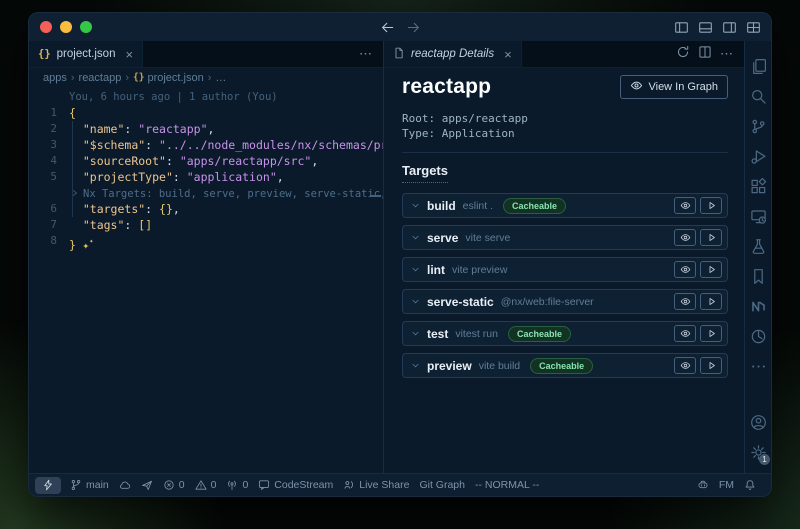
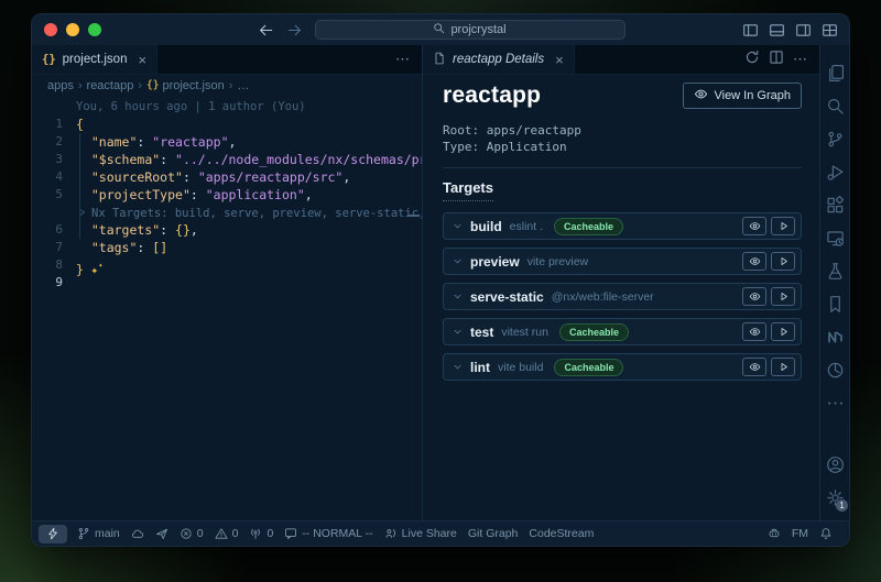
+ projcrystal
  {}
  project.json
  ×
  ⋯
  apps
  ›
  reactapp
  ›
  {}
  project.json
  ›
  …
  You, 6 hours ago | 1 author (You)
  1
  {
  2
  "name": "reactapp",
  3
  4
  "sourceRoot": "apps/reactapp/src",
  5
  "projectType": "application",
  Nx Targets: build, serve, preview, serve-static
  6
  "targets": {},
  7
  "tags": []
  8
  } ✦✦
+ 9
  reactapp Details
  ×
  ⋯
  reactapp
  View In Graph
  Root: apps/reactapp
  Type: Application
  Targets
  build
  eslint .
  Cacheable
- serve
- vite serve
- lint
+ preview
  vite preview
  serve-static
  @nx/web:file-server
  test
  vitest run
  Cacheable
- preview
+ lint
  vite build
  Cacheable
  1
  main
  0
  0
  0
- CodeStream
+ -- NORMAL --
  Live Share
  Git Graph
- -- NORMAL --
+ CodeStream
  FM
